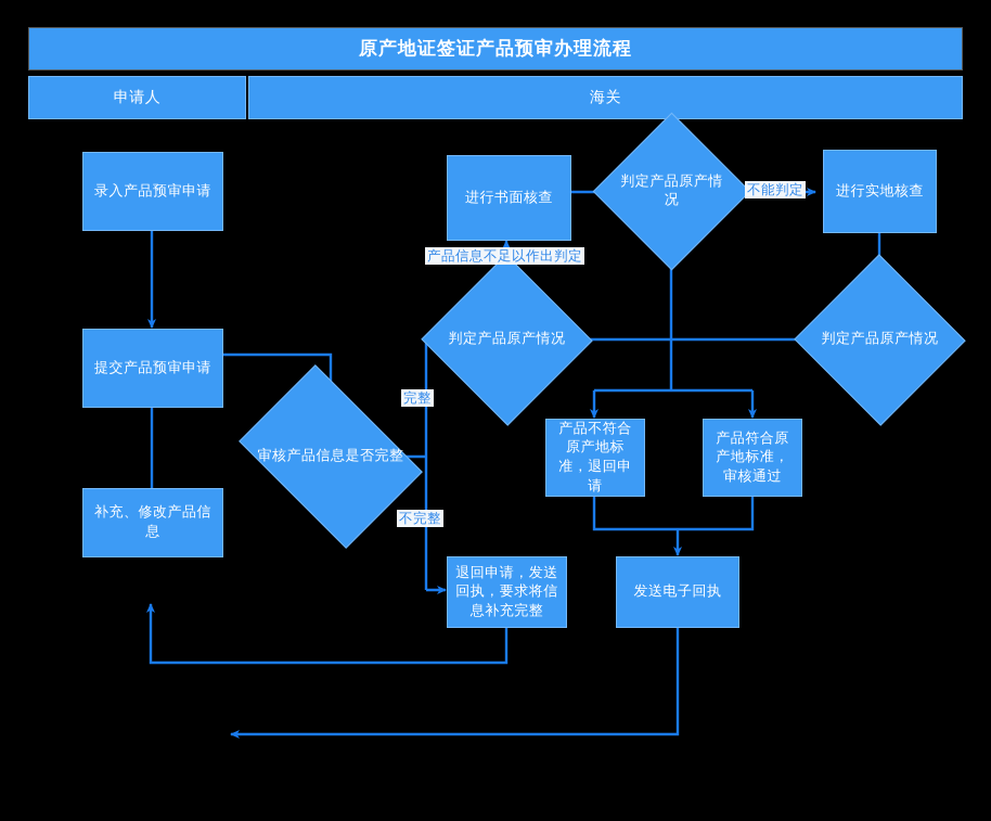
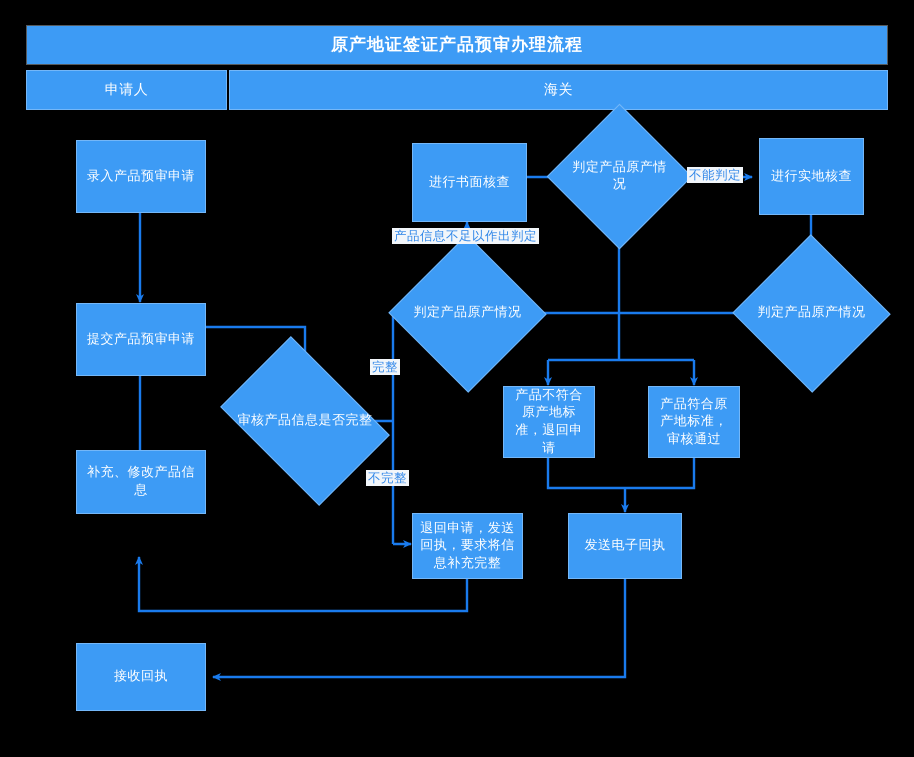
  原产地证签证产品预审办理流程
  申请人
  海关
  录入产品预审申请
  提交产品预审申请
  补充、修改产品信息
+ 接收回执
  审核产品信息是否完整
  进行书面核查
  判定产品原产情况
  进行实地核查
  判定产品原产情况
  判定产品原产情况
  产品不符合原产地标准，退回申请
  产品符合原产地标准，审核通过
  退回申请，发送回执，要求将信息补充完整
  发送电子回执
  完整
  不完整
  产品信息不足以作出判定
  不能判定
